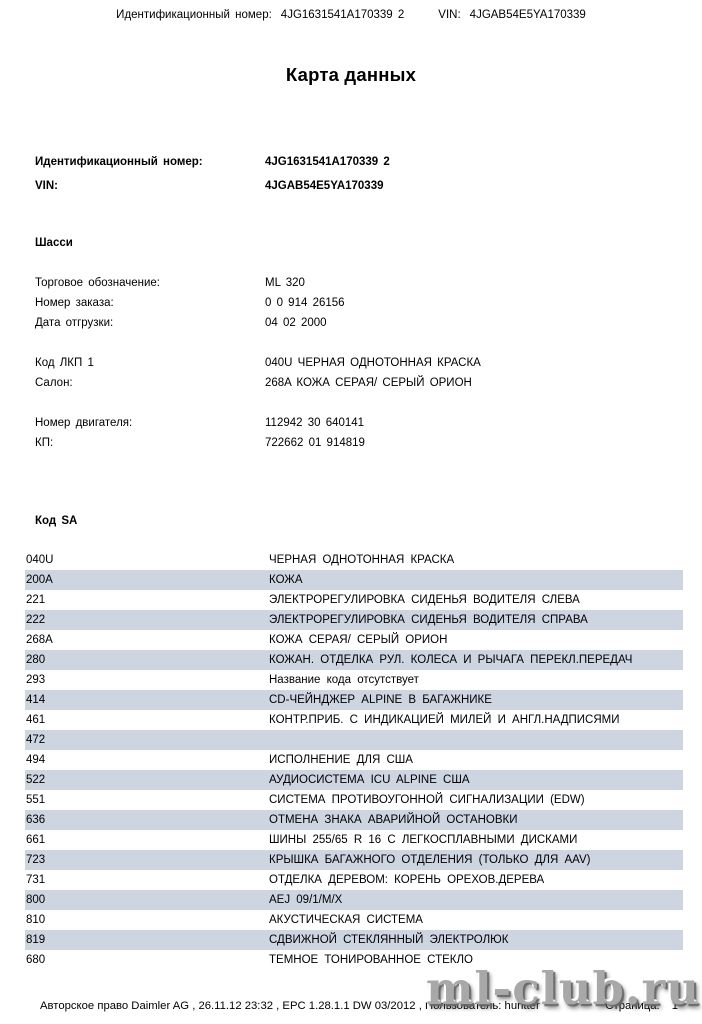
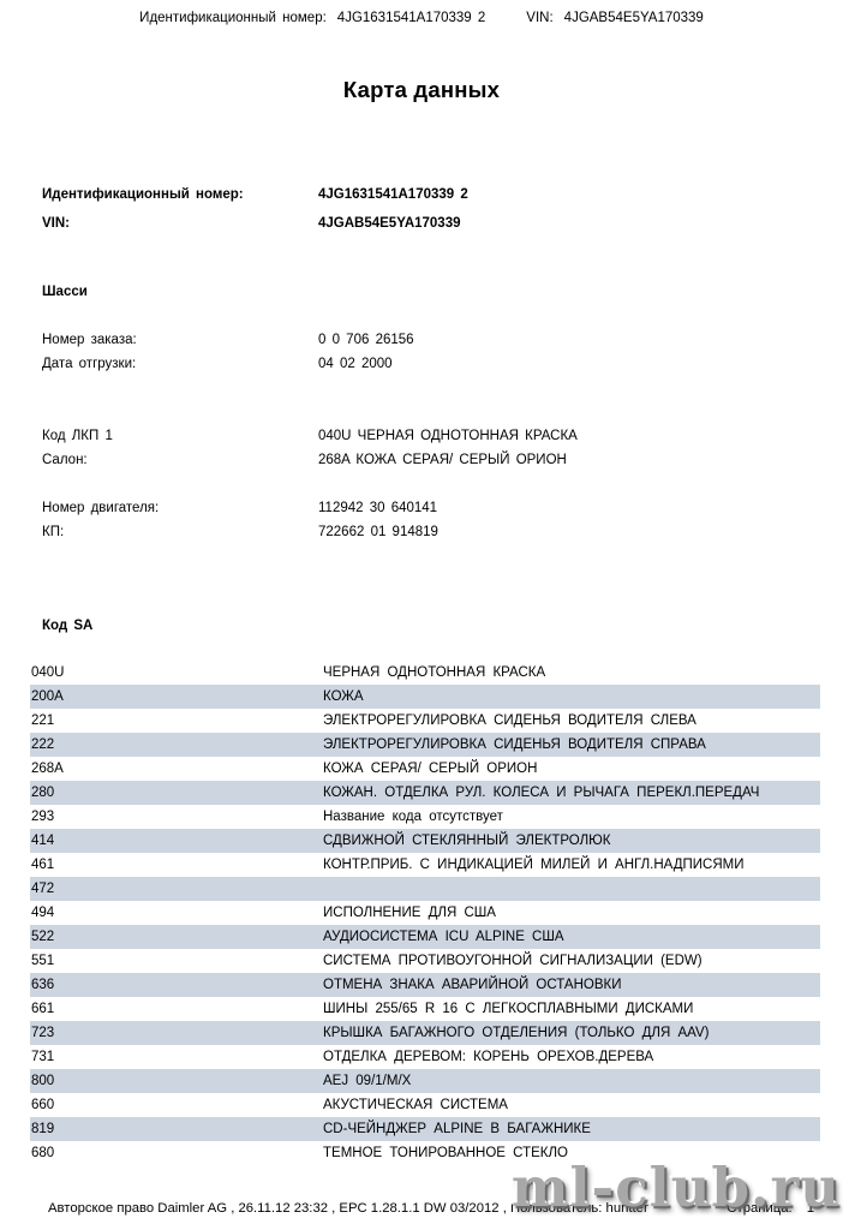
  Идентификационный номер:
  4JG1631541A170339 2
  VIN:
  4JGAB54E5YA170339
  Карта данных
  Идентификационный номер: 4JG1631541A170339 2
  VIN: 4JGAB54E5YA170339
  Шасси
- Торговое обозначение: ML 320
- Номер заказа: 0 0 914 26156
+ Номер заказа: 0 0 706 26156
  Дата отгрузки: 04 02 2000
  Код ЛКП 1 040U ЧЕРНАЯ ОДНОТОННАЯ КРАСКА
  Салон: 268A КОЖА СЕРАЯ/ СЕРЫЙ ОРИОН
  Номер двигателя: 112942 30 640141
  КП: 722662 01 914819
  Код SA
  040U ЧЕРНАЯ ОДНОТОННАЯ КРАСКА
  200A КОЖА
  221 ЭЛЕКТРОРЕГУЛИРОВКА СИДЕНЬЯ ВОДИТЕЛЯ СЛЕВА
  222 ЭЛЕКТРОРЕГУЛИРОВКА СИДЕНЬЯ ВОДИТЕЛЯ СПРАВА
  268A КОЖА СЕРАЯ/ СЕРЫЙ ОРИОН
  280 КОЖАН. ОТДЕЛКА РУЛ. КОЛЕСА И РЫЧАГА ПЕРЕКЛ.ПЕРЕДАЧ
  293 Название кода отсутствует
- 414 CD-ЧЕЙНДЖЕР ALPINE В БАГАЖНИКЕ
+ 414 СДВИЖНОЙ СТЕКЛЯННЫЙ ЭЛЕКТРОЛЮК
  461 КОНТР.ПРИБ. С ИНДИКАЦИЕЙ МИЛЕЙ И АНГЛ.НАДПИСЯМИ
  472
  494 ИСПОЛНЕНИЕ ДЛЯ США
  522 АУДИОСИСТЕМА ICU ALPINE США
  551 СИСТЕМА ПРОТИВОУГОННОЙ СИГНАЛИЗАЦИИ (EDW)
  636 ОТМЕНА ЗНАКА АВАРИЙНОЙ ОСТАНОВКИ
  661 ШИНЫ 255/65 R 16 С ЛЕГКОСПЛАВНЫМИ ДИСКАМИ
  723 КРЫШКА БАГАЖНОГО ОТДЕЛЕНИЯ (ТОЛЬКО ДЛЯ AAV)
  731 ОТДЕЛКА ДЕРЕВОМ: КОРЕНЬ ОРЕХОВ.ДЕРЕВА
  800 AEJ 09/1/M/X
- 810 АКУСТИЧЕСКАЯ СИСТЕМА
+ 660 АКУСТИЧЕСКАЯ СИСТЕМА
- 819 СДВИЖНОЙ СТЕКЛЯННЫЙ ЭЛЕКТРОЛЮК
+ 819 CD-ЧЕЙНДЖЕР ALPINE В БАГАЖНИКЕ
  680 ТЕМНОЕ ТОНИРОВАННОЕ СТЕКЛО
  Авторское право Daimler AG , 26.11.12 23:32 , EPC 1.28.1.1 DW 03/2012 , Пользователь: huntter
  Страница:
  1
  ml-club.ru
